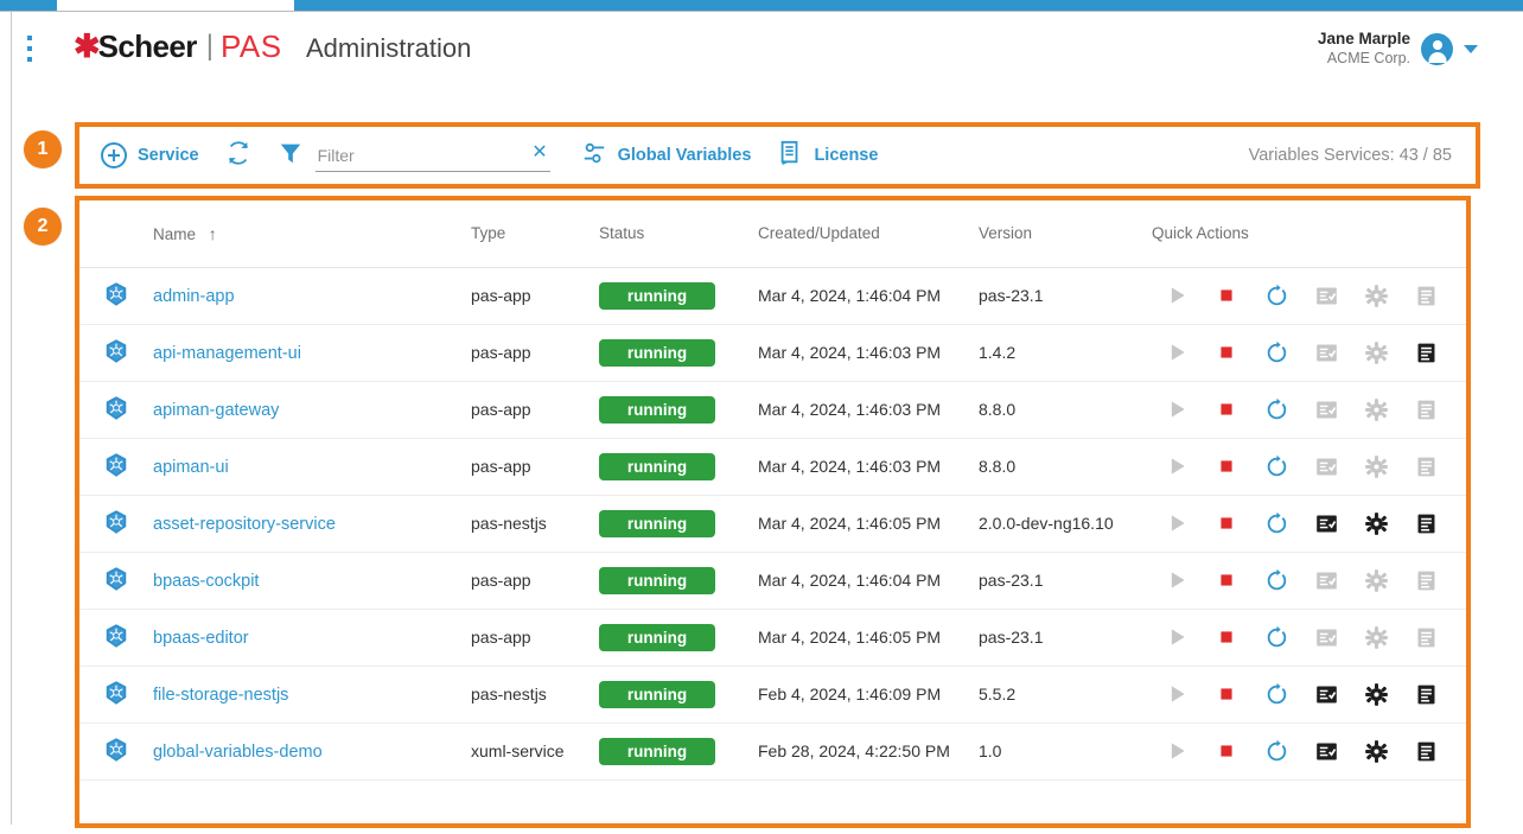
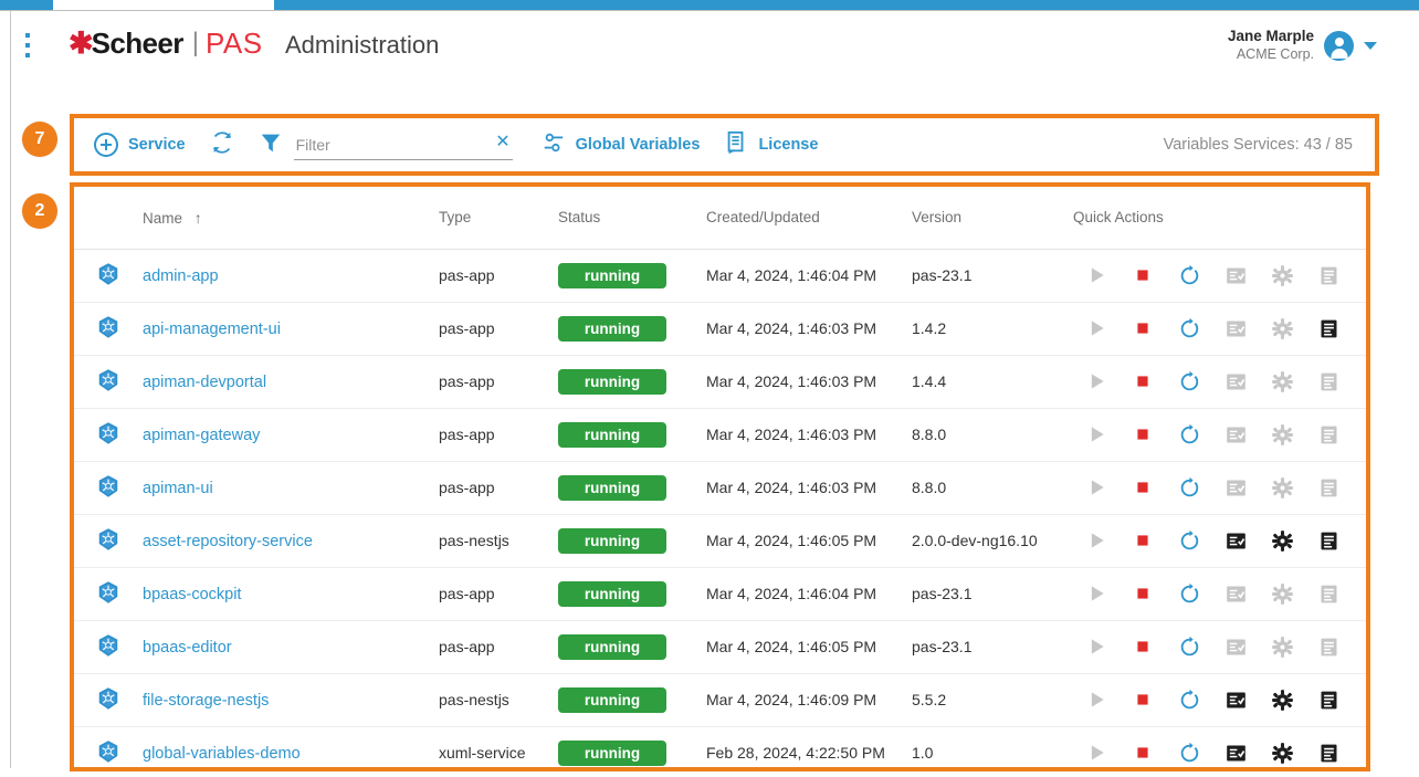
  ✱
  Scheer
  |
  PAS
  Administration
  Jane Marple
  ACME Corp.
  Service
  Filter
  ✕
  Global Variables
  License
  Variables Services: 43 / 85
  	Name ↑	Type	Status	Created/Updated	Version	Quick Actions
  	admin-app	pas-app	running	Mar 4, 2024, 1:46:04 PM	pas-23.1
  	api-management-ui	pas-app	running	Mar 4, 2024, 1:46:03 PM	1.4.2
+ 	apiman-devportal	pas-app	running	Mar 4, 2024, 1:46:03 PM	1.4.4
  	apiman-gateway	pas-app	running	Mar 4, 2024, 1:46:03 PM	8.8.0
  	apiman-ui	pas-app	running	Mar 4, 2024, 1:46:03 PM	8.8.0
  	asset-repository-service	pas-nestjs	running	Mar 4, 2024, 1:46:05 PM	2.0.0-dev-ng16.10
  	bpaas-cockpit	pas-app	running	Mar 4, 2024, 1:46:04 PM	pas-23.1
  	bpaas-editor	pas-app	running	Mar 4, 2024, 1:46:05 PM	pas-23.1
- 	file-storage-nestjs	pas-nestjs	running	Feb 4, 2024, 1:46:09 PM	5.5.2
+ 	file-storage-nestjs	pas-nestjs	running	Mar 4, 2024, 1:46:09 PM	5.5.2
  	global-variables-demo	xuml-service	running	Feb 28, 2024, 4:22:50 PM	1.0
- 1
+ 7
  2
